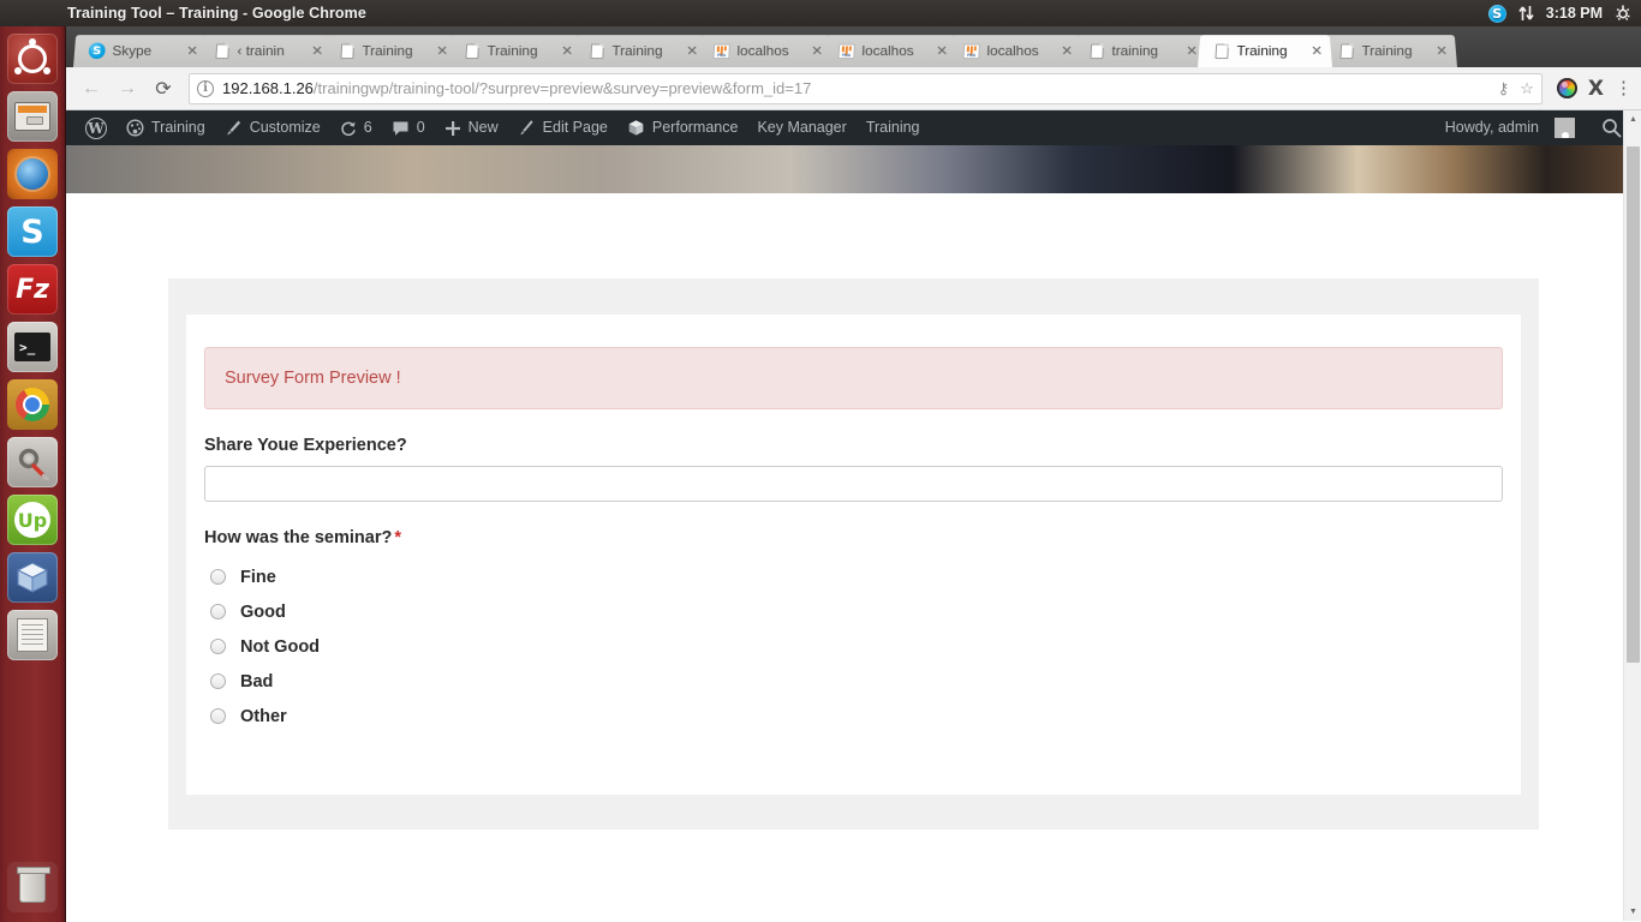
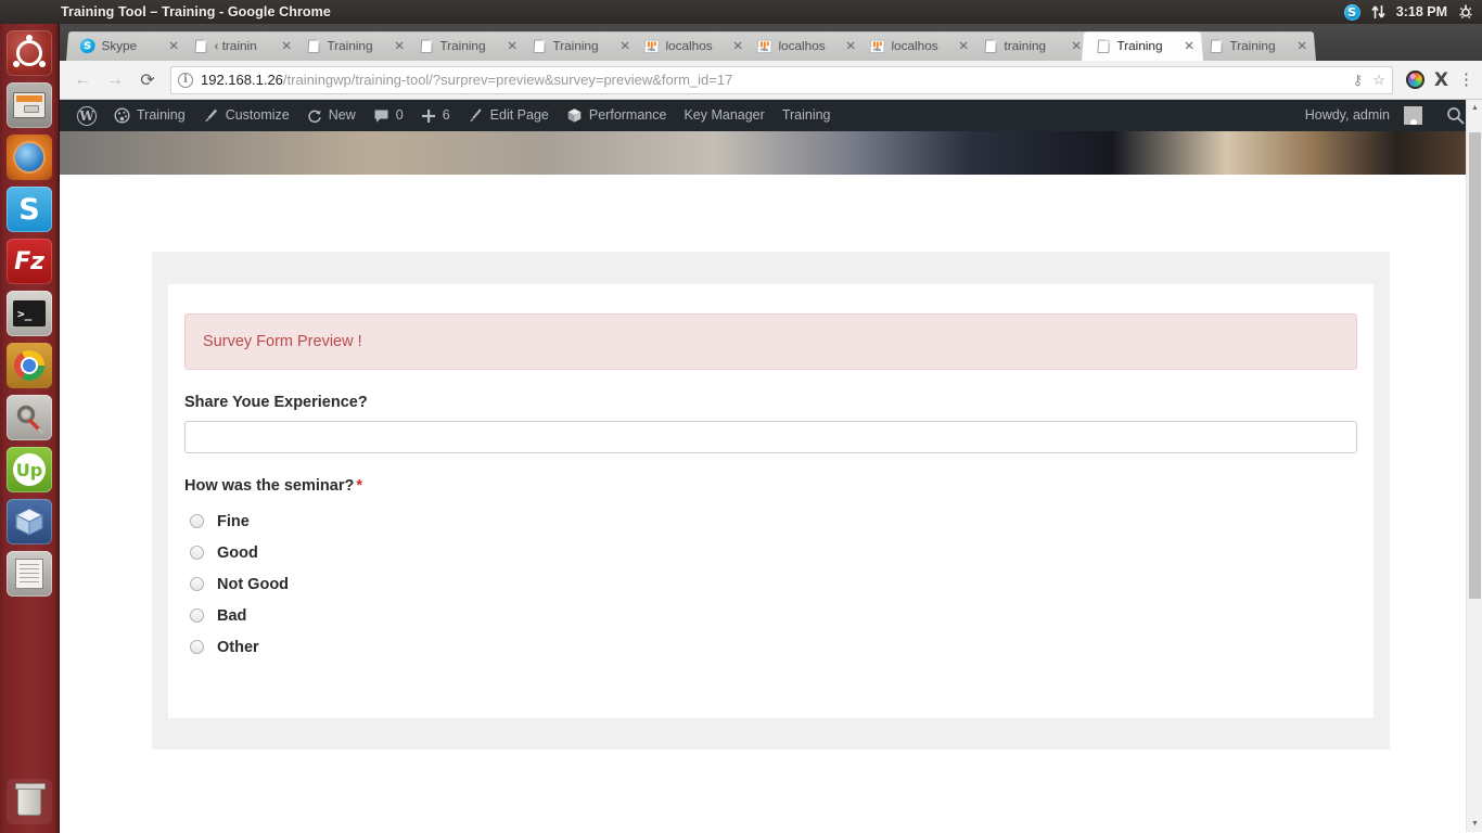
  Training Tool – Training - Google Chrome
  3:18 PM
  S
  Fz
  >_
  Up
  S
  Skype
  ✕
  ‹ trainin
  ✕
  Training
  ✕
  Training
  ✕
  Training
  ✕
  localhos
  ✕
  localhos
  ✕
  localhos
  ✕
  training
  ✕
  Training
  ✕
  Training
  ✕
  ←
  →
  ⟳
  i
  192.168.1.26
  /trainingwp/training-tool/?surprev=preview&survey=preview&form_id=17
  ⚷
  ☆
  X
  ⋮
  W
  Training
  Customize
- 6
+ New
  0
- New
+ 6
  Edit Page
  Performance
  Key Manager
  Training
  Howdy, admin
  Survey Form Preview !
  Share Youe Experience?
  How was the seminar? *
  Fine
  Good
  Not Good
  Bad
  Other
